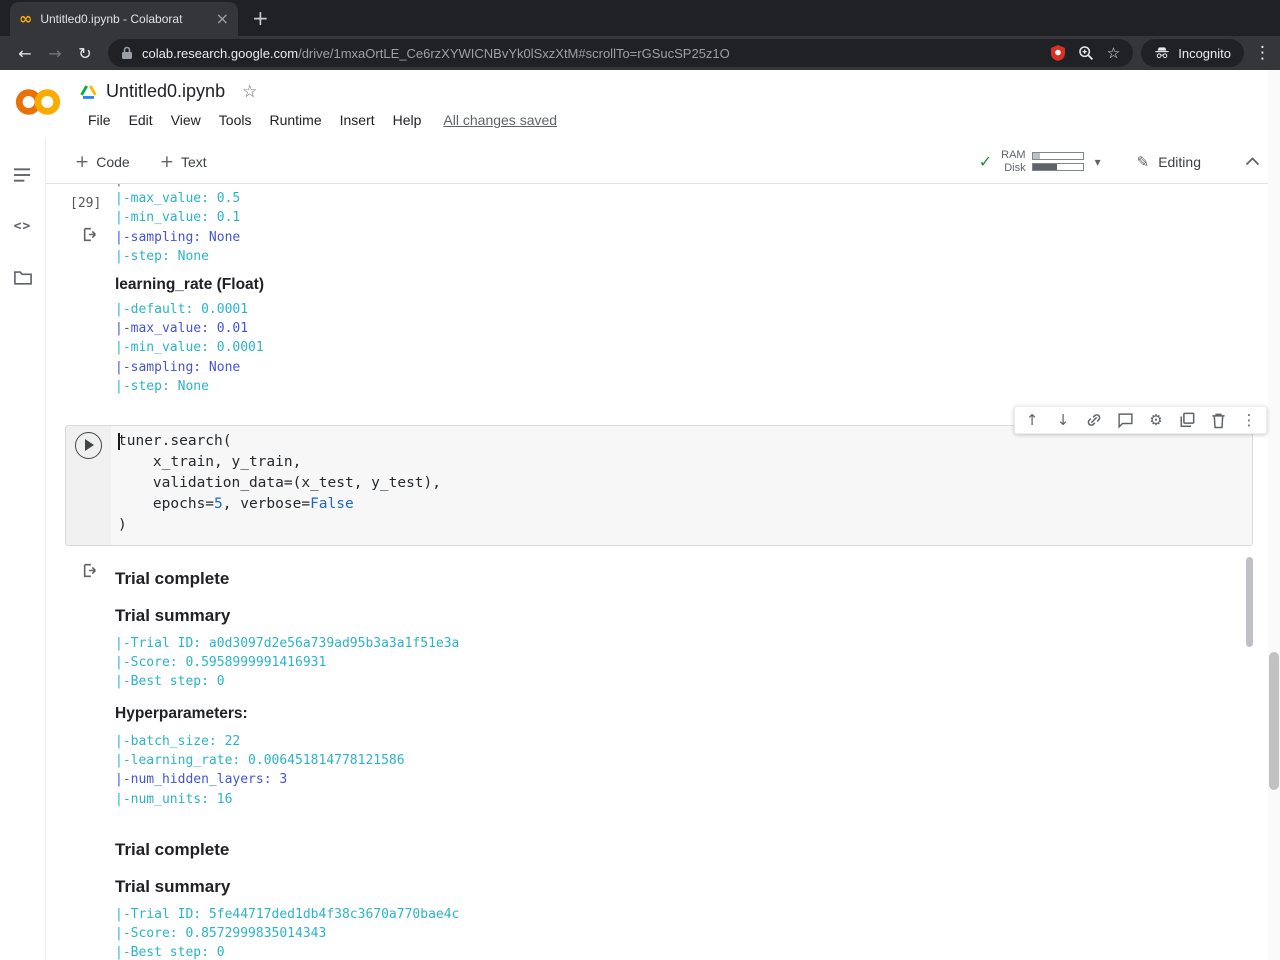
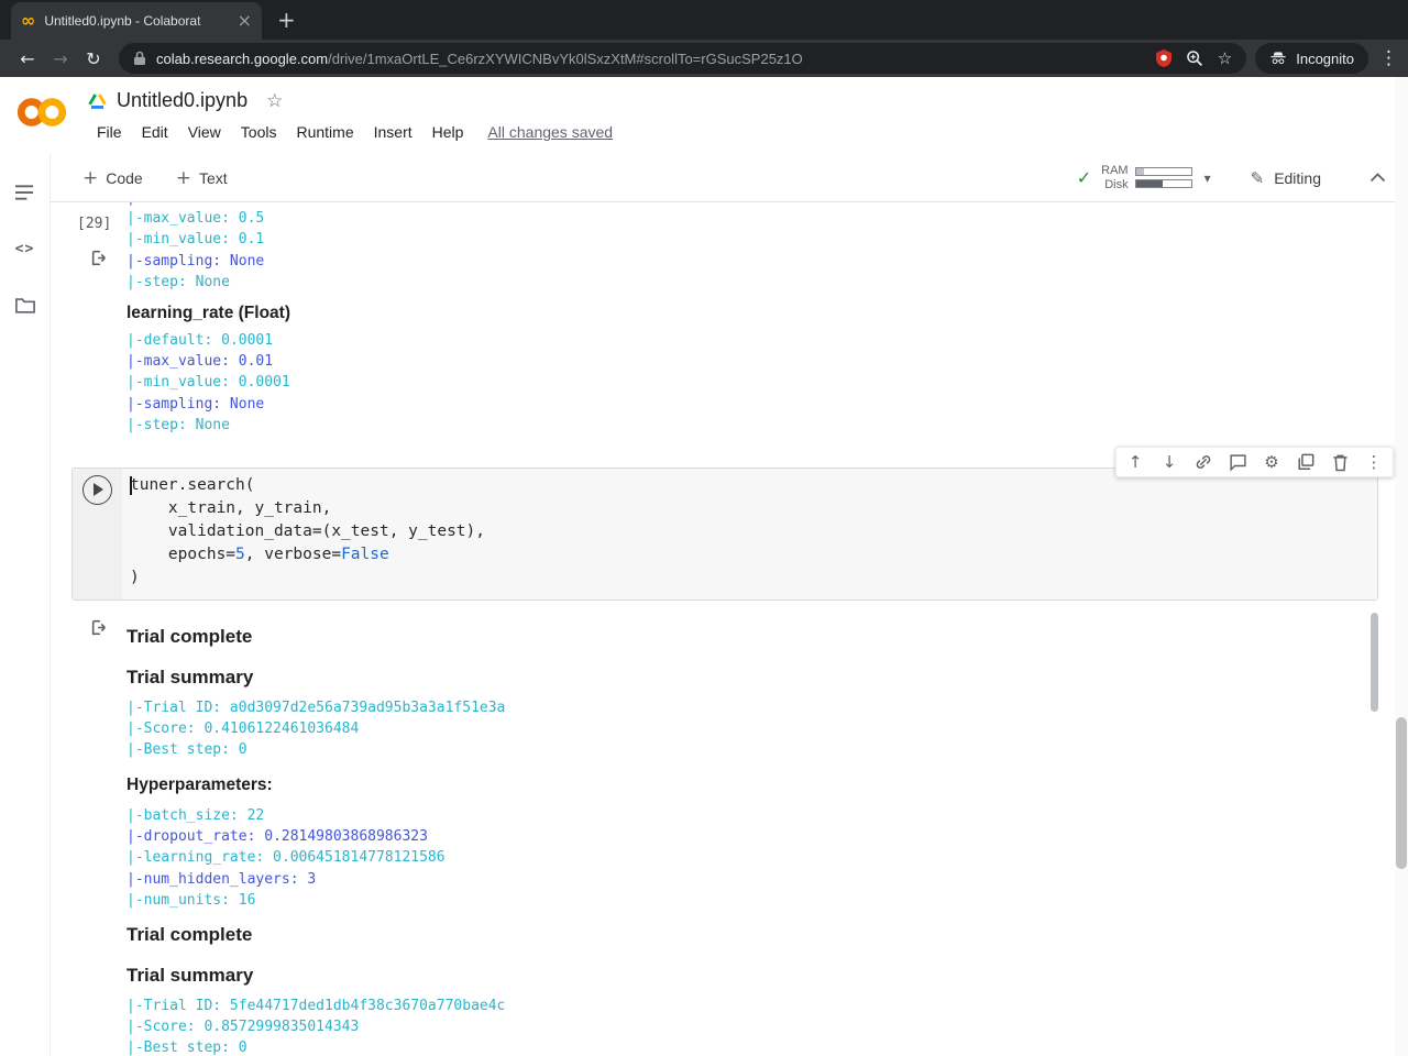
  ∞
  Untitled0.ipynb - Colaborat
  ×
  +
  ←
  →
  ↻
  colab.research.google.com/drive/1mxaOrtLE_Ce6rzXYWICNBvYk0lSxzXtM#scrollTo=rGSucSP25z1O
  ☆
  Incognito
  ⋮
  Untitled0.ipynb
  ☆
  File
  Edit
  View
  Tools
  Runtime
  Insert
  Help
  All changes saved
  <>
  +
  Code
  +
  Text
  ✓
  RAM
  Disk
  ▾
  ✎
  Editing
  [29]
  |-max_value: 0.5
  |-min_value: 0.1
  |-sampling: None
  |-step: None
  learning_rate (Float)
  |-default: 0.0001
  |-max_value: 0.01
  |-min_value: 0.0001
  |-sampling: None
  |-step: None
  ↑
  ↓
  ⚙
  ⋮
  tuner.search(
  x_train, y_train,
  validation_data=(x_test, y_test),
  epochs=5, verbose=False
  )
  Trial complete
  Trial summary
  |-Trial ID: a0d3097d2e56a739ad95b3a3a1f51e3a
- |-Score: 0.5958999991416931
+ |-Score: 0.4106122461036484
  |-Best step: 0
  Hyperparameters:
  |-batch_size: 22
+ |-dropout_rate: 0.28149803868986323
  |-learning_rate: 0.006451814778121586
  |-num_hidden_layers: 3
  |-num_units: 16
  Trial complete
  Trial summary
  |-Trial ID: 5fe44717ded1db4f38c3670a770bae4c
  |-Score: 0.8572999835014343
  |-Best step: 0
